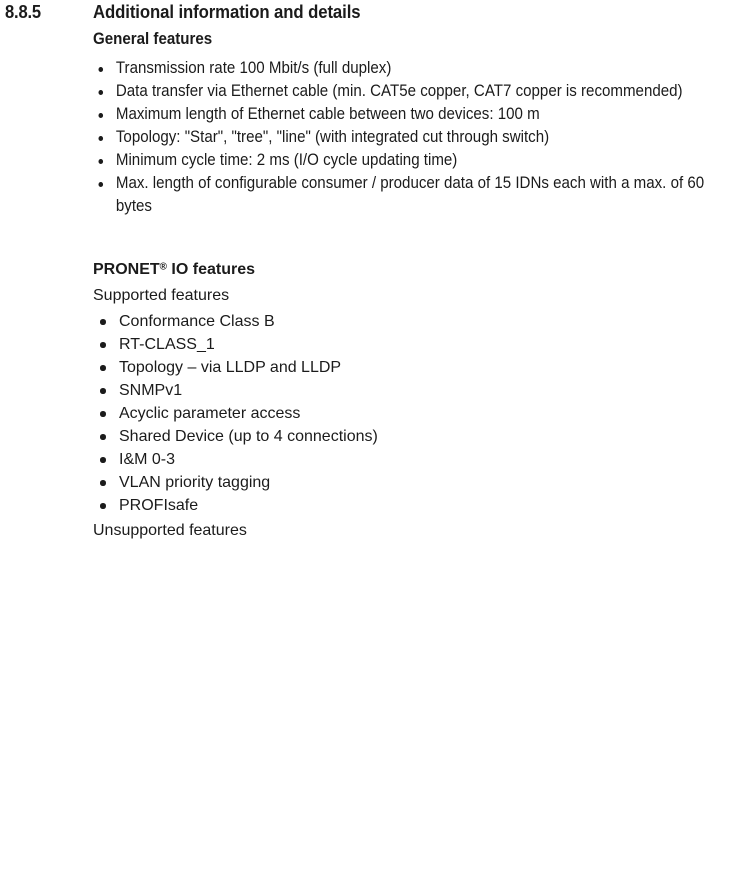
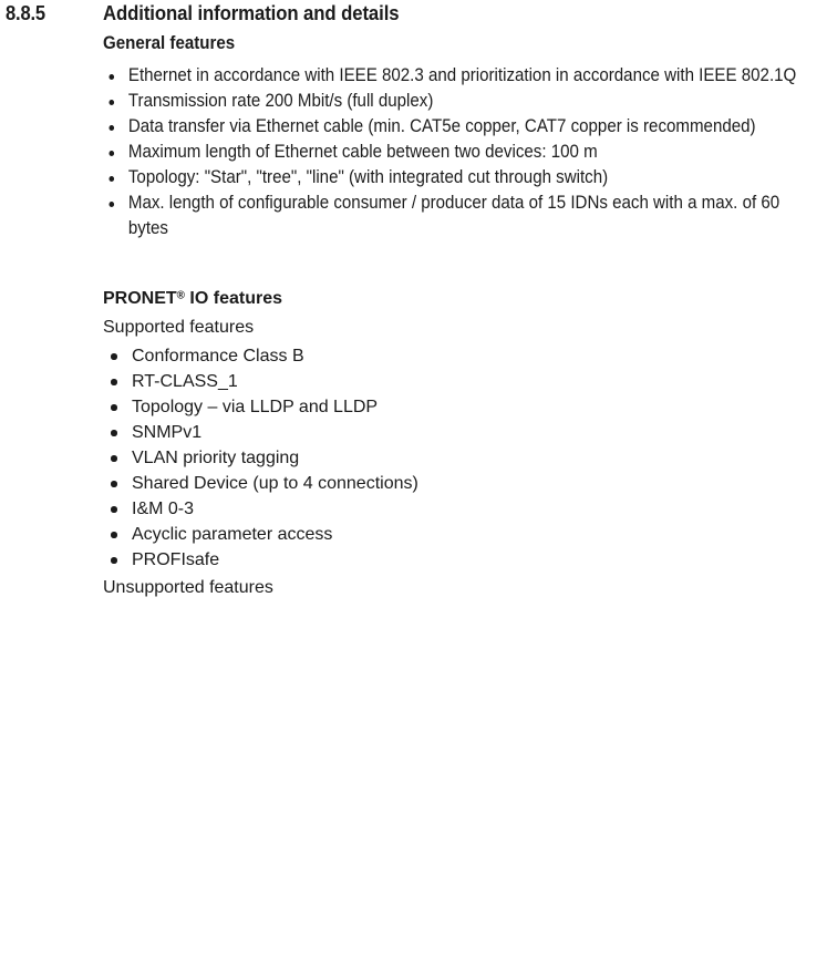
  8.8.5
  Additional information and details
  General features
+ Ethernet in accordance with IEEE 802.3 and prioritization in accordance with IEEE 802.1Q
- Transmission rate 100 Mbit/s (full duplex)
+ Transmission rate 200 Mbit/s (full duplex)
  Data transfer via Ethernet cable (min. CAT5e copper, CAT7 copper is recommended)
  Maximum length of Ethernet cable between two devices: 100 m
  Topology: "Star", "tree", "line" (with integrated cut through switch)
- Minimum cycle time: 2 ms (I/O cycle updating time)
  Max. length of configurable consumer / producer data of 15 IDNs each with a max. of 60 bytes
  PRONET® IO features
  Supported features
  Conformance Class B
  RT-CLASS_1
  Topology – via LLDP and LLDP
  SNMPv1
- Acyclic parameter access
+ VLAN priority tagging
  Shared Device (up to 4 connections)
  I&M 0-3
- VLAN priority tagging
+ Acyclic parameter access
  PROFIsafe
  Unsupported features
